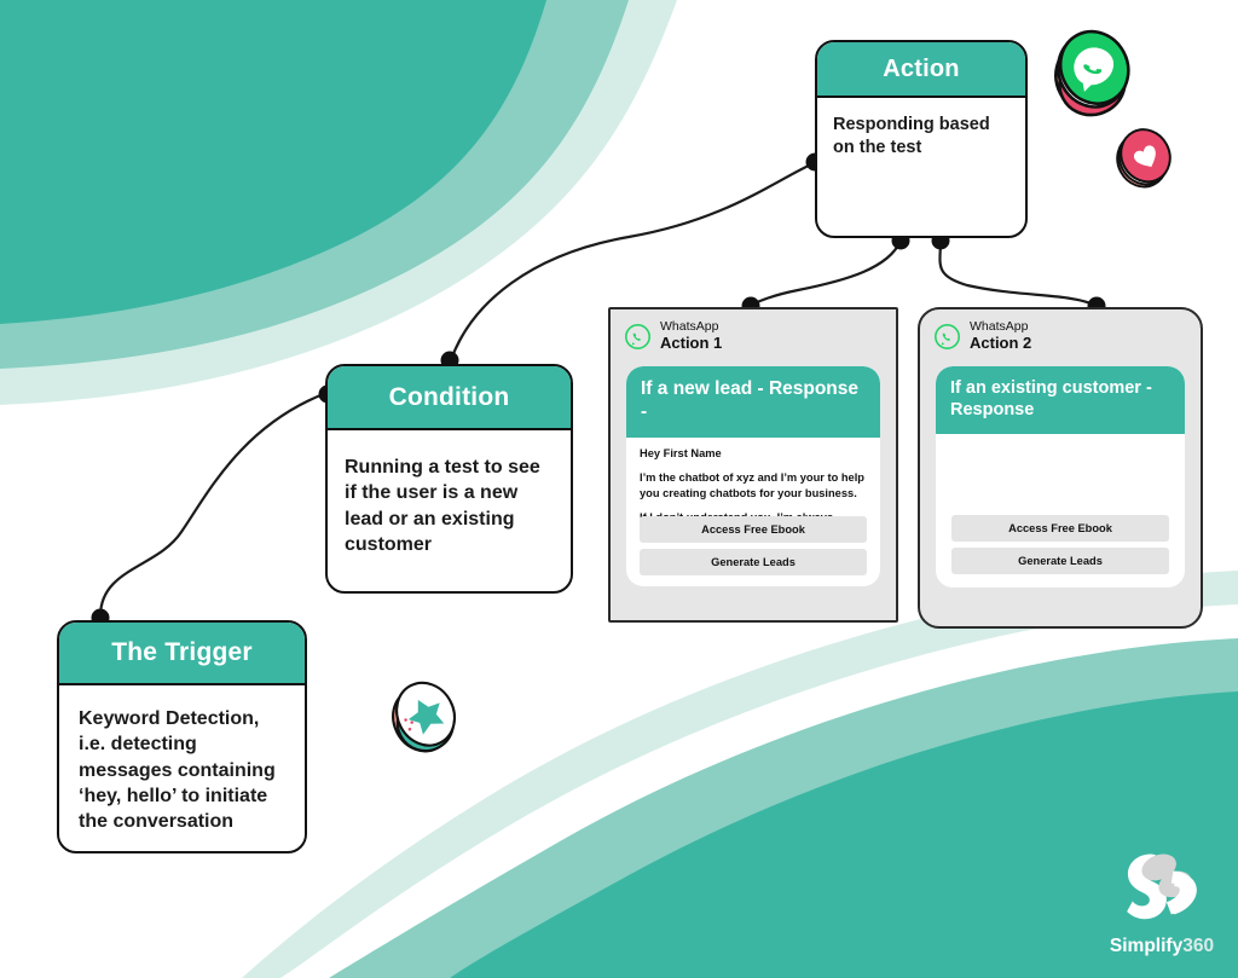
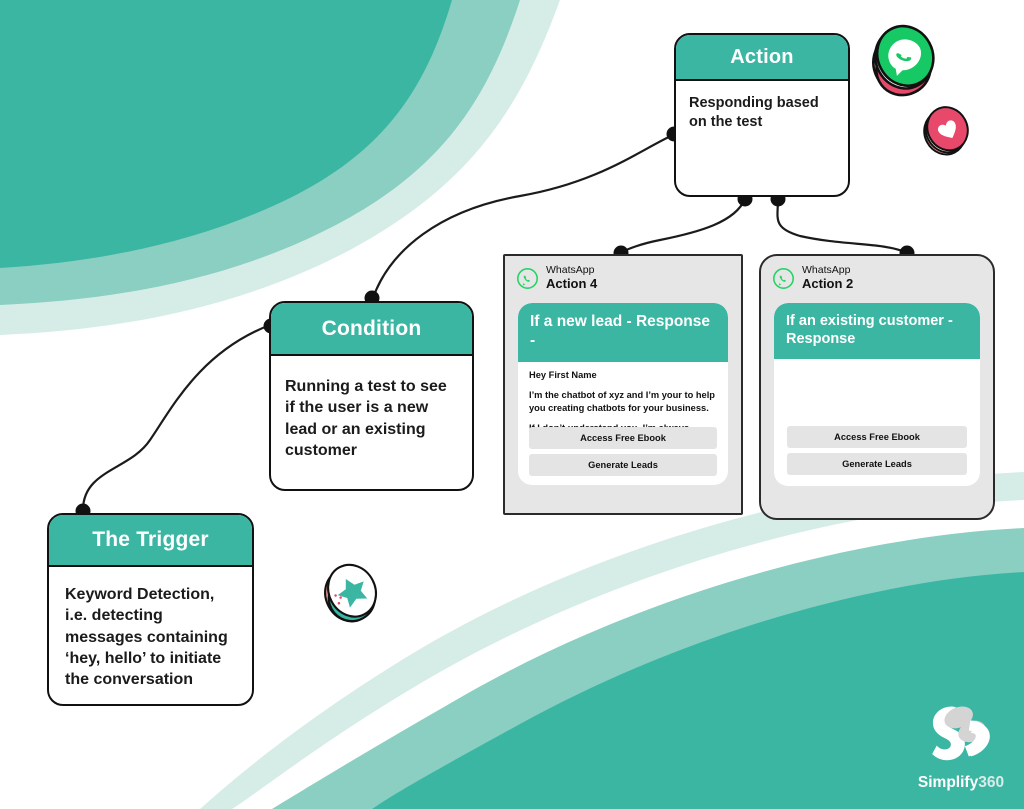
  Action
  Responding based on the test
  Condition
  Running a test to see if the user is a new lead or an existing customer
  The Trigger
  Keyword Detection, i.e. detecting messages containing ‘hey, hello’ to initiate the conversation
  WhatsApp
- Action 1
+ Action 4
  If a new lead - Response -
  Hey First Name
  I’m the chatbot of xyz and I’m your to help you creating chatbots for your business.
  Access Free Ebook
  Generate Leads
  WhatsApp
  Action 2
  If an existing customer - Response
  Access Free Ebook
  Generate Leads
  Simplify360
